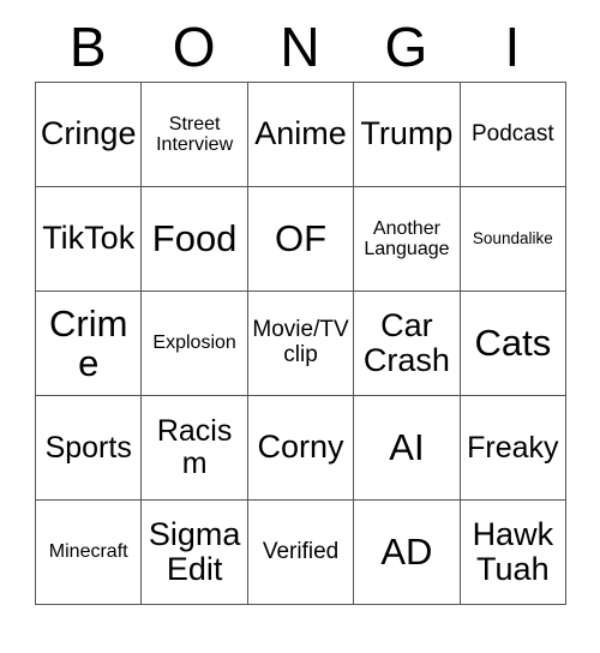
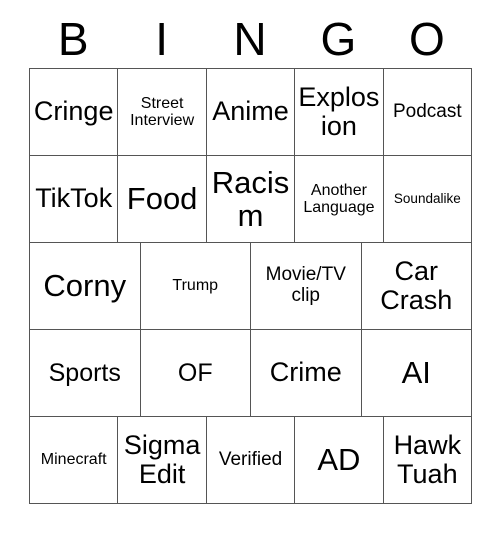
  B
- O
+ I
  N
  G
- I
+ O
  Cringe
  Street Interview
  Anime
- Trump
+ Explosion
  Podcast
  TikTok
  Food
- OF
+ Racism
  Another Language
  Soundalike
- Crime
+ Corny
- Explosion
+ Trump
  Movie/TV clip
  Car Crash
- Cats
  Sports
- Racism
+ OF
- Corny
+ Crime
  AI
- Freaky
  Minecraft
  Sigma Edit
  Verified
  AD
  Hawk Tuah
